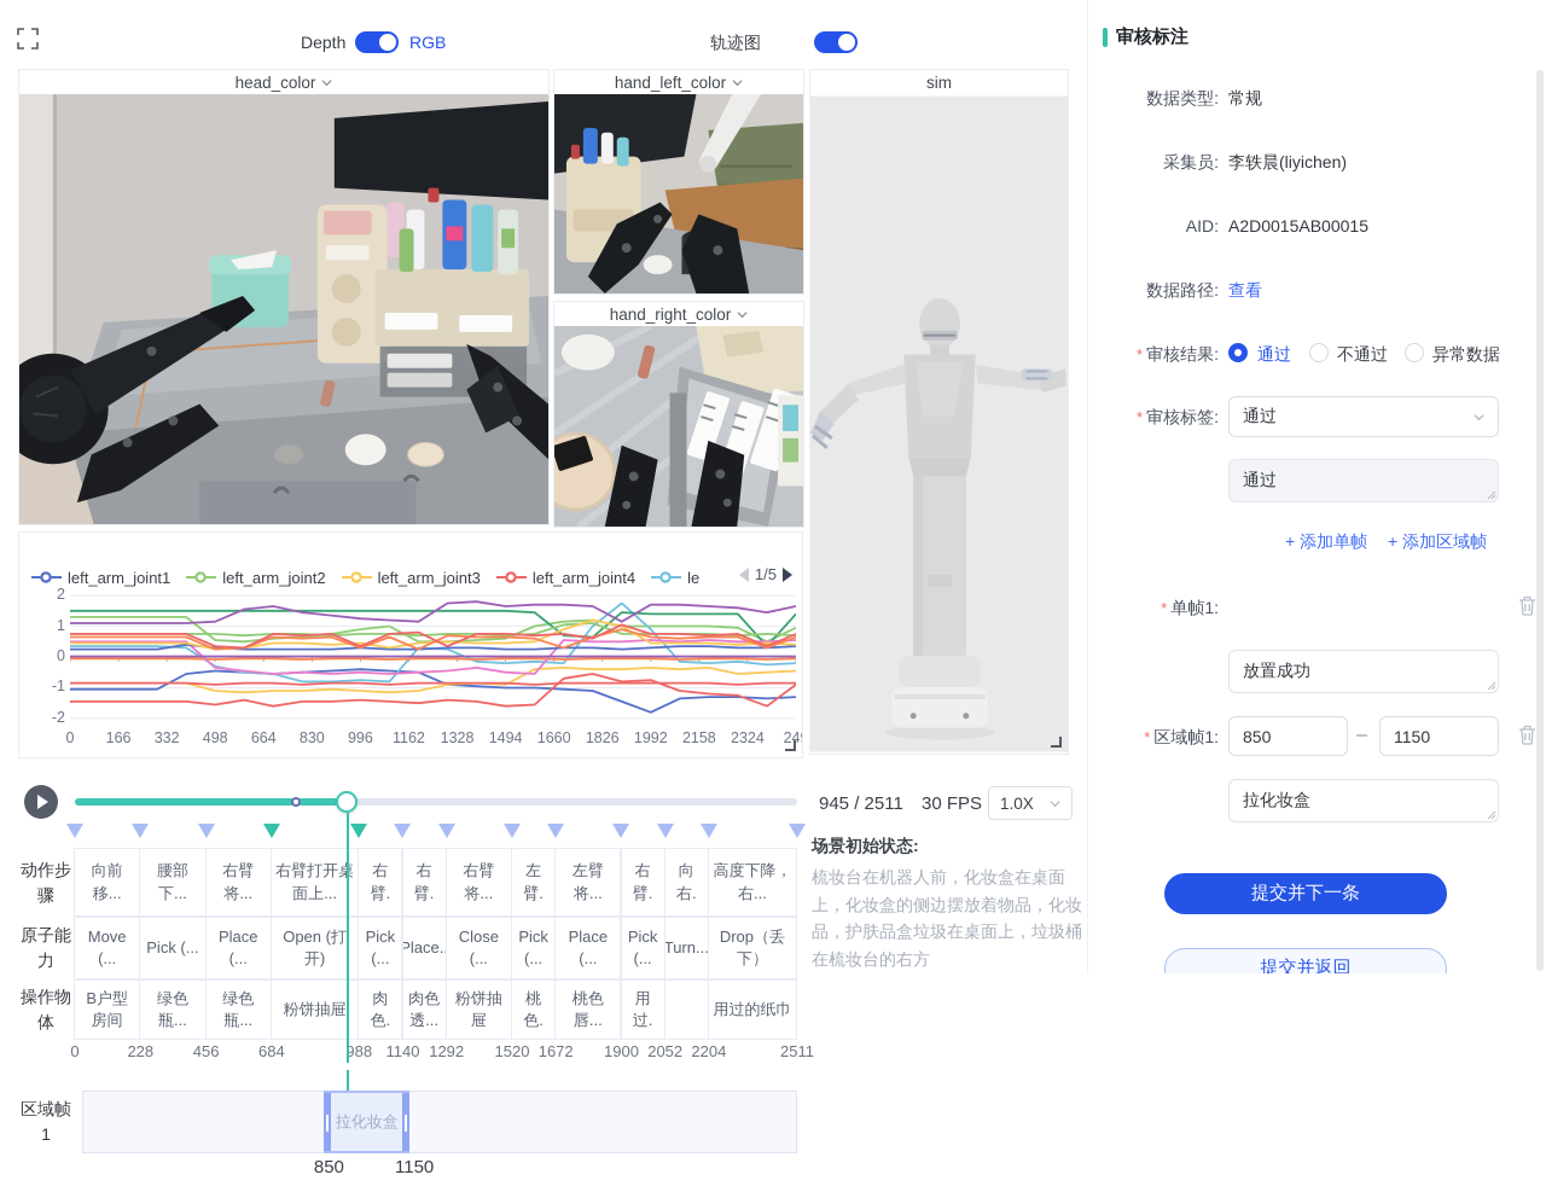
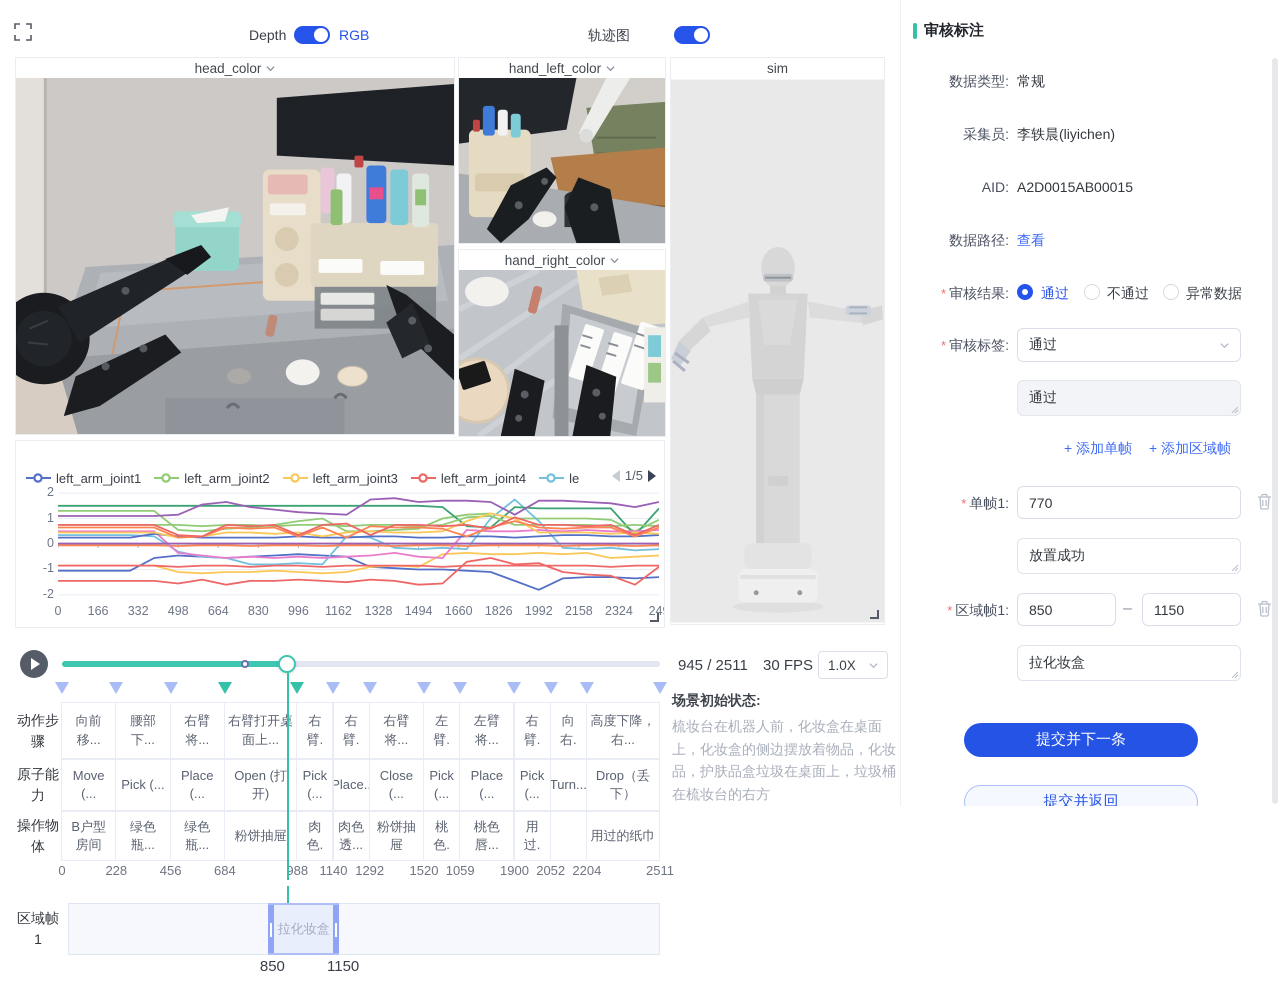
  Depth
  RGB
  轨迹图
  head_color
  hand_left_color
  hand_right_color
  sim
  left_arm_joint1
  left_arm_joint2
  left_arm_joint3
  left_arm_joint4
  le
  1/5
  2
  1
  0
  -1
  -2
  0
  166
  332
  498
  664
  830
  996
  1162
  1328
  1494
  1660
  1826
  1992
  2158
  2324
  945 / 2511
  30 FPS
  1.0X
  动作步骤
  向前移...
  腰部下...
  右臂将...
  右臂打开面上...
  右臂.
  右臂.
  右臂将...
  左臂.
  左臂将...
  右臂.
  向右.
  高度下降，右...
  原子能力
  Move (...
  Pick (...
  Place (...
  Open (打开)
  Pick (...
  Place.
  Close (...
  Pick (...
  Place (...
  Pick (...
  Turn..
  Drop（丢下）
  操作物体
  B户型房间
  绿色瓶...
  绿色瓶...
  粉饼抽屉
  肉色.
  肉色透...
  粉饼抽屉
  桃色.
  桃色唇...
  用过.
  用过的纸巾
  0
  228
  456
  684
  988
  1140
  1292
  1520
- 1672
+ 1059
  1900
  2052
  2204
  2511
  场景初始状态:
  梳妆台在机器人前，化妆盒在桌面上，化妆盒的侧边摆放着物品，化妆品，护肤品盒垃圾在桌面上，垃圾桶在梳妆台的右方
  区域帧1
  拉化妆盒
  850
  1150
  审核标注
  数据类型:
  常规
  采集员:
  李轶晨(liyichen)
  AID:
  A2D0015AB00015
  数据路径:
  查看
  * 审核结果:
  通过
  不通过
  异常数据
  * 审核标签:
  通过
  通过
  + 添加单帧
  + 添加区域帧
  * 单帧1:
+ 770
  放置成功
  * 区域帧1:
  850
  –
  1150
  拉化妆盒
  提交并下一条
  提交并返回
